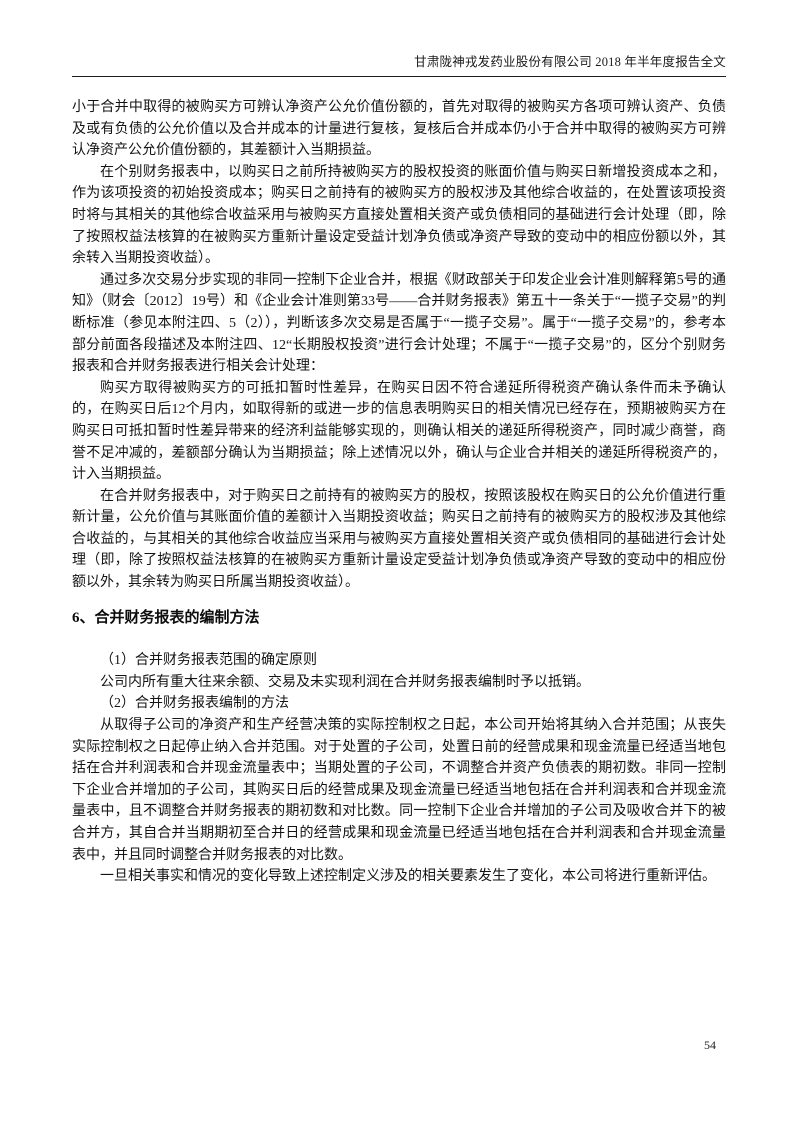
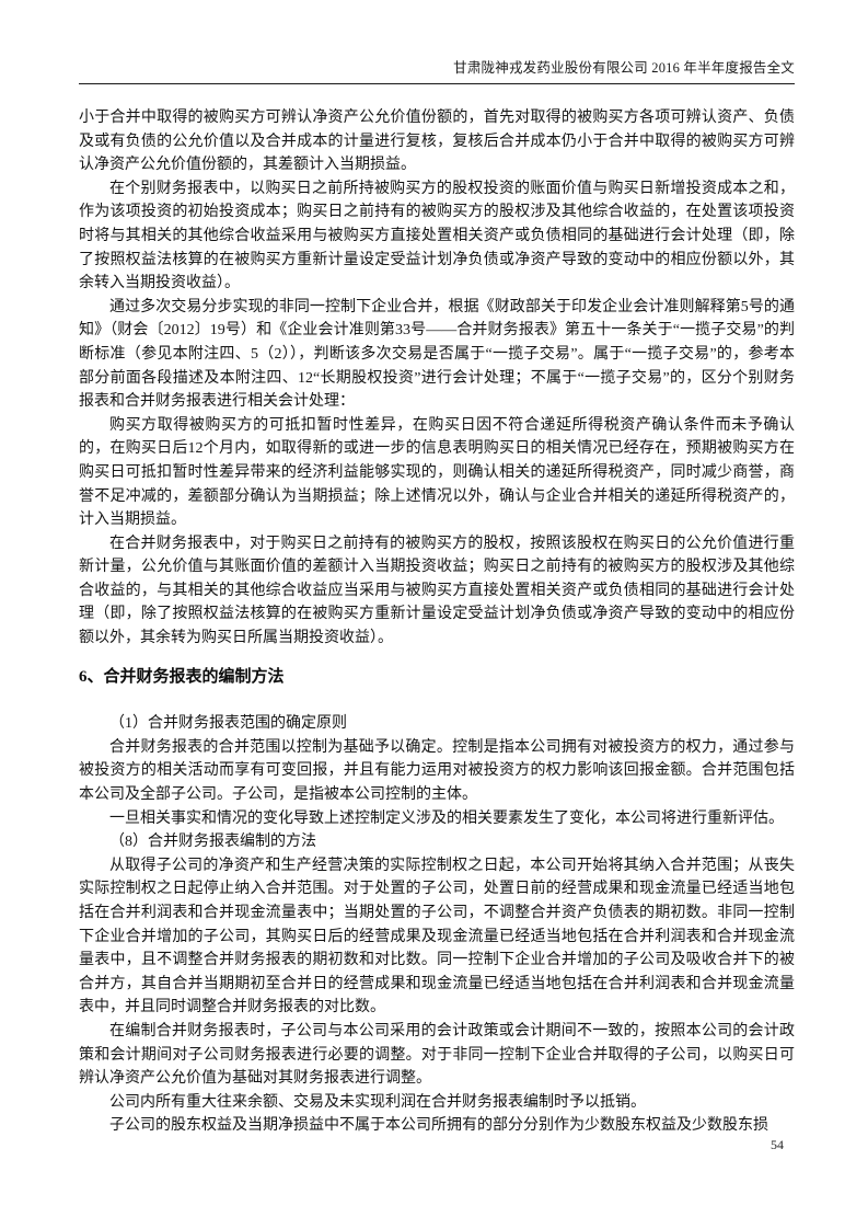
- 甘肃陇神戎发药业股份有限公司 2018 年半年度报告全文
+ 甘肃陇神戎发药业股份有限公司 2016 年半年度报告全文
  小于合并中取得的被购买方可辨认净资产公允价值份额的，首先对取得的被购买方各项可辨认资产、负债及或有负债的公允价值以及合并成本的计量进行复核，复核后合并成本仍小于合并中取得的被购买方可辨认净资产公允价值份额的，其差额计入当期损益。
  在个别财务报表中，以购买日之前所持被购买方的股权投资的账面价值与购买日新增投资成本之和，作为该项投资的初始投资成本；购买日之前持有的被购买方的股权涉及其他综合收益的，在处置该项投资时将与其相关的其他综合收益采用与被购买方直接处置相关资产或负债相同的基础进行会计处理（即，除了按照权益法核算的在被购买方重新计量设定受益计划净负债或净资产导致的变动中的相应份额以外，其余转入当期投资收益）。
  通过多次交易分步实现的非同一控制下企业合并，根据《财政部关于印发企业会计准则解释第5号的通知》（财会〔2012〕19号）和《企业会计准则第33号——合并财务报表》第五十一条关于“一揽子交易”的判断标准（参见本附注四、5（2）），判断该多次交易是否属于“一揽子交易”。属于“一揽子交易”的，参考本部分前面各段描述及本附注四、12“长期股权投资”进行会计处理；不属于“一揽子交易”的，区分个别财务报表和合并财务报表进行相关会计处理：
  购买方取得被购买方的可抵扣暂时性差异，在购买日因不符合递延所得税资产确认条件而未予确认的，在购买日后12个月内，如取得新的或进一步的信息表明购买日的相关情况已经存在，预期被购买方在购买日可抵扣暂时性差异带来的经济利益能够实现的，则确认相关的递延所得税资产，同时减少商誉，商誉不足冲减的，差额部分确认为当期损益；除上述情况以外，确认与企业合并相关的递延所得税资产的，计入当期损益。
  在合并财务报表中，对于购买日之前持有的被购买方的股权，按照该股权在购买日的公允价值进行重新计量，公允价值与其账面价值的差额计入当期投资收益；购买日之前持有的被购买方的股权涉及其他综合收益的，与其相关的其他综合收益应当采用与被购买方直接处置相关资产或负债相同的基础进行会计处理（即，除了按照权益法核算的在被购买方重新计量设定受益计划净负债或净资产导致的变动中的相应份额以外，其余转为购买日所属当期投资收益）。
  6、合并财务报表的编制方法
  （1）合并财务报表范围的确定原则
+ 合并财务报表的合并范围以控制为基础予以确定。控制是指本公司拥有对被投资方的权力，通过参与被投资方的相关活动而享有可变回报，并且有能力运用对被投资方的权力影响该回报金额。合并范围包括本公司及全部子公司。子公司，是指被本公司控制的主体。
- 公司内所有重大往来余额、交易及未实现利润在合并财务报表编制时予以抵销。
+ 一旦相关事实和情况的变化导致上述控制定义涉及的相关要素发生了变化，本公司将进行重新评估。
- （2）合并财务报表编制的方法
+ （8）合并财务报表编制的方法
  从取得子公司的净资产和生产经营决策的实际控制权之日起，本公司开始将其纳入合并范围；从丧失实际控制权之日起停止纳入合并范围。对于处置的子公司，处置日前的经营成果和现金流量已经适当地包括在合并利润表和合并现金流量表中；当期处置的子公司，不调整合并资产负债表的期初数。非同一控制下企业合并增加的子公司，其购买日后的经营成果及现金流量已经适当地包括在合并利润表和合并现金流量表中，且不调整合并财务报表的期初数和对比数。同一控制下企业合并增加的子公司及吸收合并下的被合并方，其自合并当期期初至合并日的经营成果和现金流量已经适当地包括在合并利润表和合并现金流量表中，并且同时调整合并财务报表的对比数。
+ 在编制合并财务报表时，子公司与本公司采用的会计政策或会计期间不一致的，按照本公司的会计政策和会计期间对子公司财务报表进行必要的调整。对于非同一控制下企业合并取得的子公司，以购买日可辨认净资产公允价值为基础对其财务报表进行调整。
- 一旦相关事实和情况的变化导致上述控制定义涉及的相关要素发生了变化，本公司将进行重新评估。
+ 公司内所有重大往来余额、交易及未实现利润在合并财务报表编制时予以抵销。
+ 子公司的股东权益及当期净损益中不属于本公司所拥有的部分分别作为少数股东权益及少数股东损
  54
